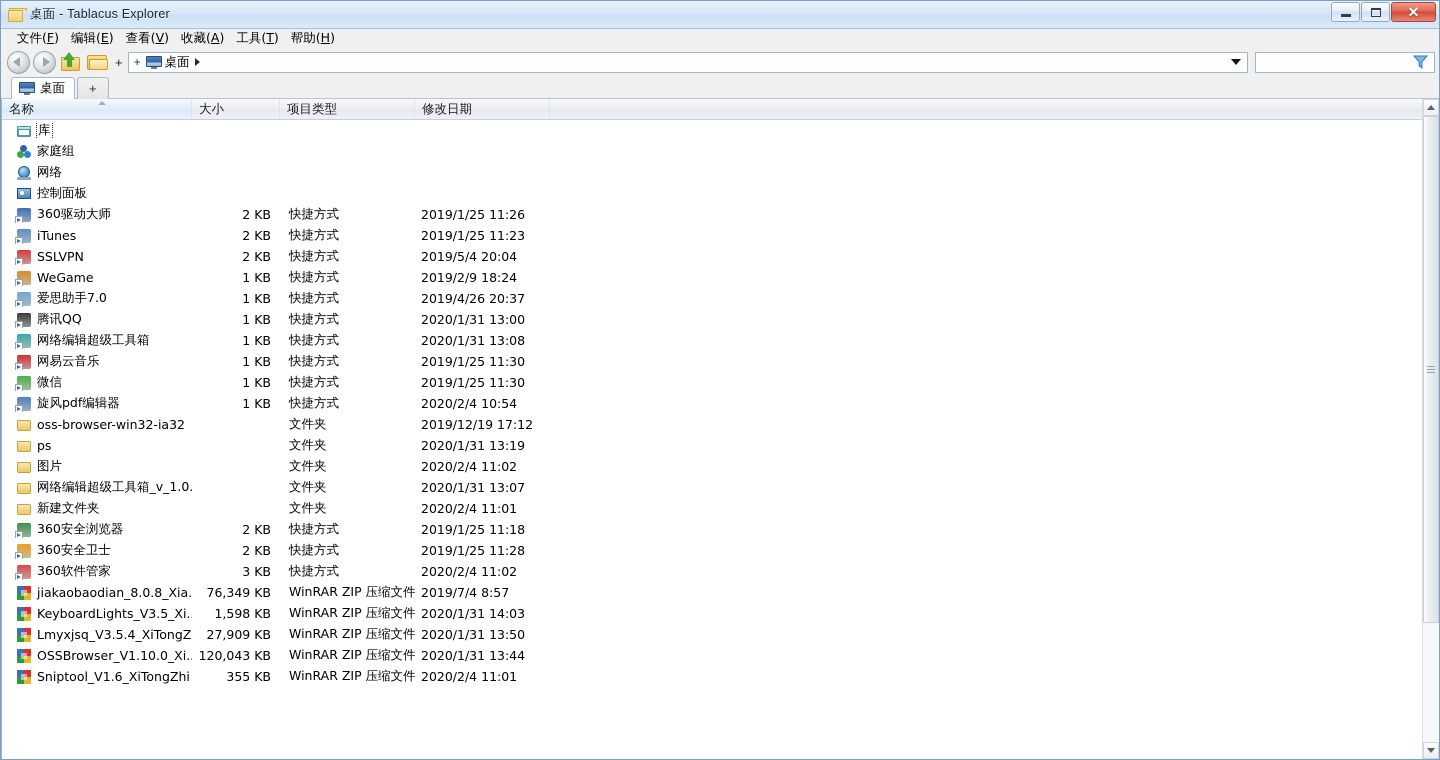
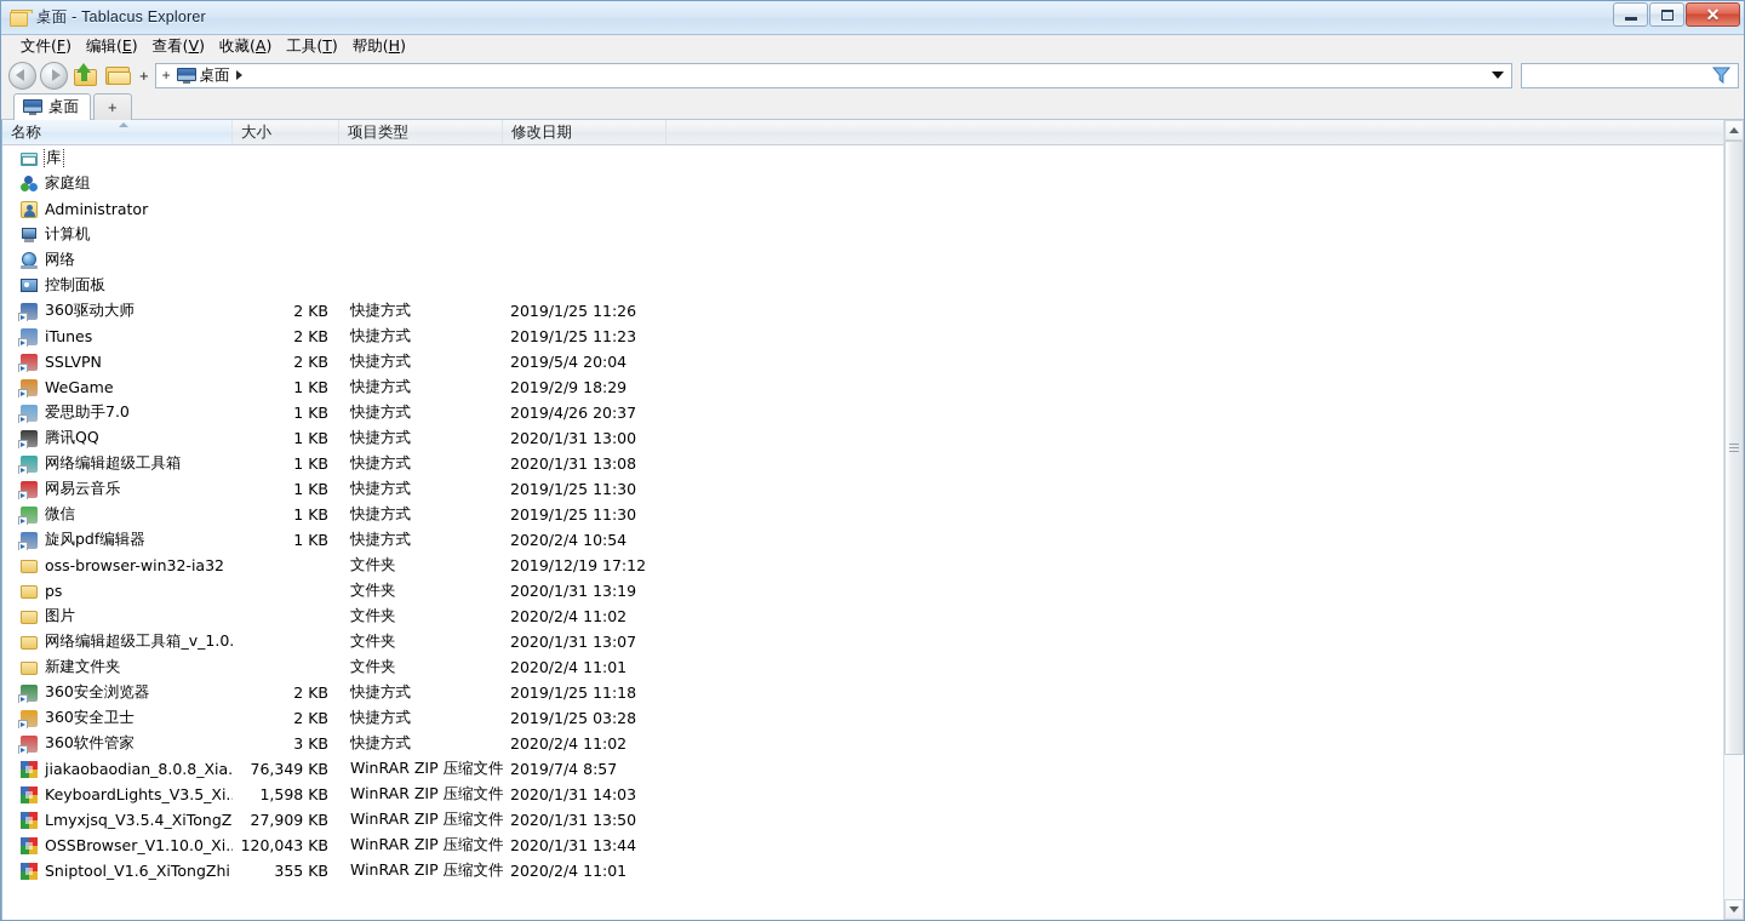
  桌面 - Tablacus Explorer
  ✕
  文件(F)
  编辑(E)
  查看(V)
  收藏(A)
  工具(T)
  帮助(H)
  +
  +
  桌面
  桌面
  +
  名称
  大小
  项目类型
  修改日期
  库
  家庭组
+ Administrator
+ 计算机
  网络
  控制面板
  360驱动大师
  2 KB
  快捷方式
  2019/1/25 11:26
  iTunes
  2 KB
  快捷方式
  2019/1/25 11:23
  SSLVPN
  2 KB
  快捷方式
  2019/5/4 20:04
  WeGame
  1 KB
  快捷方式
- 2019/2/9 18:24
+ 2019/2/9 18:29
  爱思助手7.0
  1 KB
  快捷方式
  2019/4/26 20:37
  腾讯QQ
  1 KB
  快捷方式
  2020/1/31 13:00
  网络编辑超级工具箱
  1 KB
  快捷方式
  2020/1/31 13:08
  网易云音乐
  1 KB
  快捷方式
  2019/1/25 11:30
  微信
  1 KB
  快捷方式
  2019/1/25 11:30
  旋风pdf编辑器
  1 KB
  快捷方式
  2020/2/4 10:54
  oss-browser-win32-ia32
  文件夹
  2019/12/19 17:12
  ps
  文件夹
  2020/1/31 13:19
  图片
  文件夹
  2020/2/4 11:02
  网络编辑超级工具箱_v_1.0.
  文件夹
  2020/1/31 13:07
  新建文件夹
  文件夹
  2020/2/4 11:01
  360安全浏览器
  2 KB
  快捷方式
  2019/1/25 11:18
  360安全卫士
  2 KB
  快捷方式
- 2019/1/25 11:28
+ 2019/1/25 03:28
  360软件管家
  3 KB
  快捷方式
  2020/2/4 11:02
  jiakaobaodian_8.0.8_Xia.
  76,349 KB
  WinRAR ZIP 压缩文件
  2019/7/4 8:57
  KeyboardLights_V3.5_Xi.
  1,598 KB
  WinRAR ZIP 压缩文件
  2020/1/31 14:03
  Lmyxjsq_V3.5.4_XiTongZ
  27,909 KB
  WinRAR ZIP 压缩文件
  2020/1/31 13:50
  OSSBrowser_V1.10.0_Xi.
  120,043 KB
  WinRAR ZIP 压缩文件
  2020/1/31 13:44
  Sniptool_V1.6_XiTongZhi
  355 KB
  WinRAR ZIP 压缩文件
  2020/2/4 11:01
